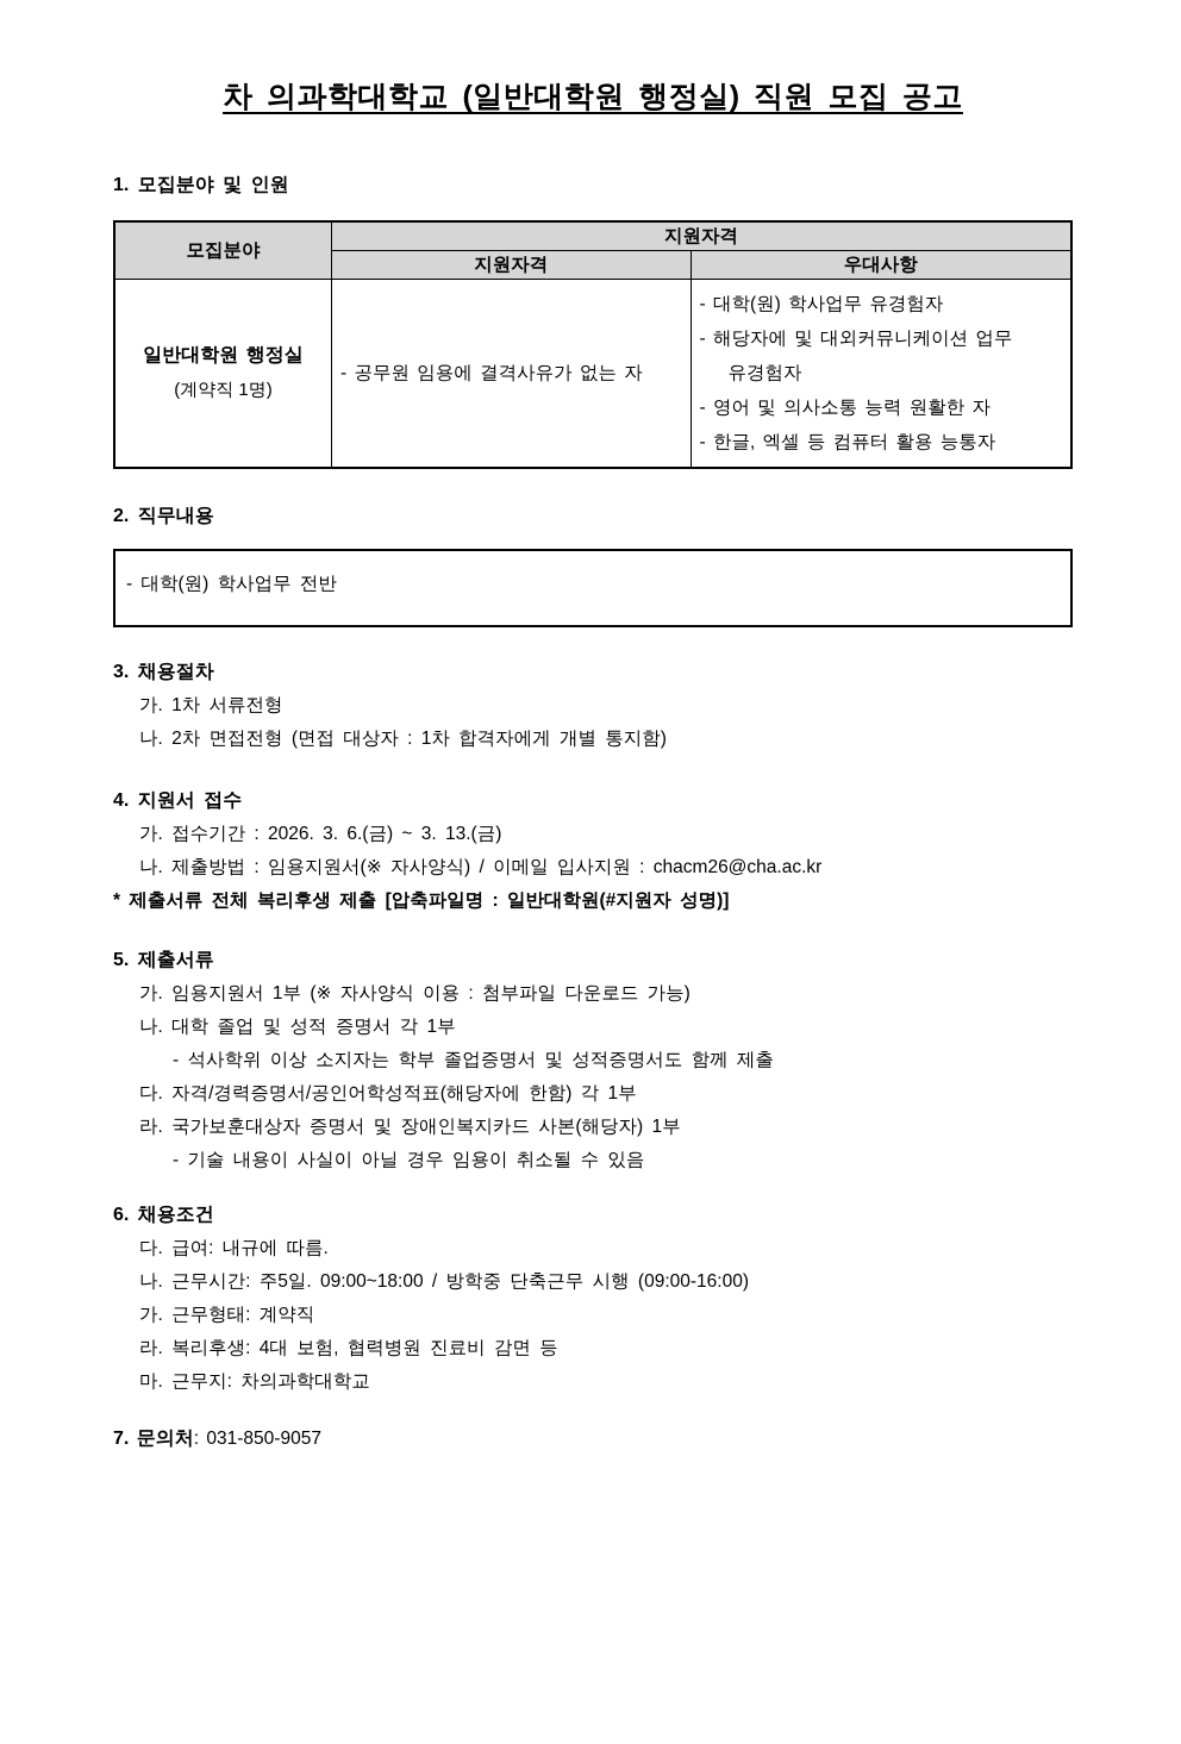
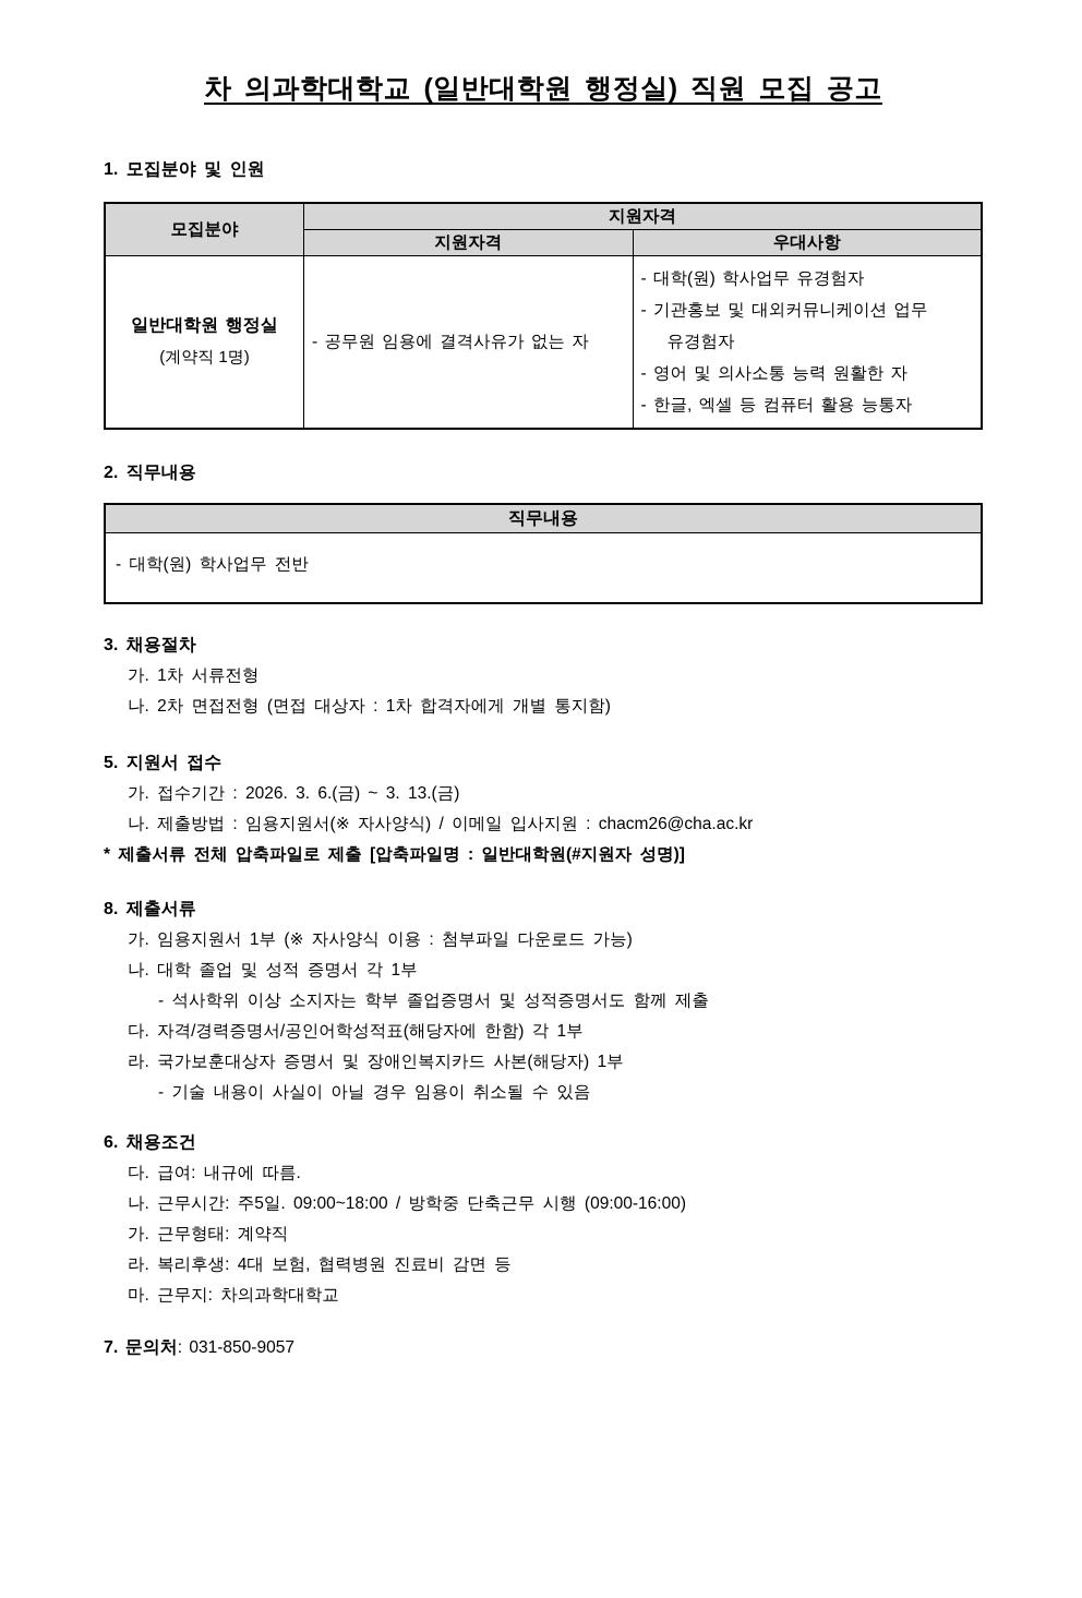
  차 의과학대학교 (일반대학원 행정실) 직원 모집 공고
  1. 모집분야 및 인원
  모집분야	지원자격
  지원자격	우대사항
- 일반대학원 행정실 (계약직 1명)	- 공무원 임용에 결격사유가 없는 자	- 대학(원) 학사업무 유경험자 - 해당자에 및 대외커뮤니케이션 업무 유경험자 - 영어 및 의사소통 능력 원활한 자 - 한글, 엑셀 등 컴퓨터 활용 능통자
+ 일반대학원 행정실 (계약직 1명)	- 공무원 임용에 결격사유가 없는 자	- 대학(원) 학사업무 유경험자 - 기관홍보 및 대외커뮤니케이션 업무 유경험자 - 영어 및 의사소통 능력 원활한 자 - 한글, 엑셀 등 컴퓨터 활용 능통자
  2. 직무내용
+ 직무내용
  - 대학(원) 학사업무 전반
  3. 채용절차
  가. 1차 서류전형
  나. 2차 면접전형 (면접 대상자 : 1차 합격자에게 개별 통지함)
- 4. 지원서 접수
+ 5. 지원서 접수
  가. 접수기간 : 2026. 3. 6.(금) ~ 3. 13.(금)
  나. 제출방법 : 임용지원서(※ 자사양식) / 이메일 입사지원 : chacm26@cha.ac.kr
- * 제출서류 전체 복리후생 제출 [압축파일명 : 일반대학원(#지원자 성명)]
+ * 제출서류 전체 압축파일로 제출 [압축파일명 : 일반대학원(#지원자 성명)]
- 5. 제출서류
+ 8. 제출서류
  가. 임용지원서 1부 (※ 자사양식 이용 : 첨부파일 다운로드 가능)
  나. 대학 졸업 및 성적 증명서 각 1부
  - 석사학위 이상 소지자는 학부 졸업증명서 및 성적증명서도 함께 제출
  다. 자격/경력증명서/공인어학성적표(해당자에 한함) 각 1부
  라. 국가보훈대상자 증명서 및 장애인복지카드 사본(해당자) 1부
  - 기술 내용이 사실이 아닐 경우 임용이 취소될 수 있음
  6. 채용조건
  다. 급여: 내규에 따름.
  나. 근무시간: 주5일. 09:00~18:00 / 방학중 단축근무 시행 (09:00-16:00)
  가. 근무형태: 계약직
  라. 복리후생: 4대 보험, 협력병원 진료비 감면 등
  마. 근무지: 차의과학대학교
  7. 문의처: 031-850-9057
